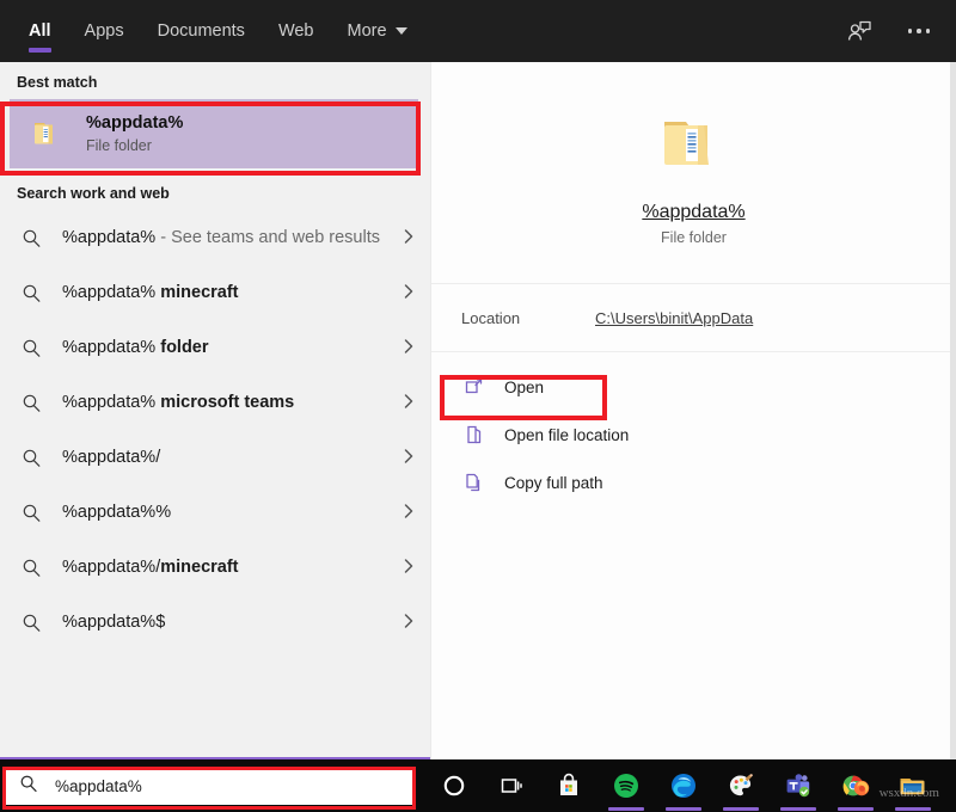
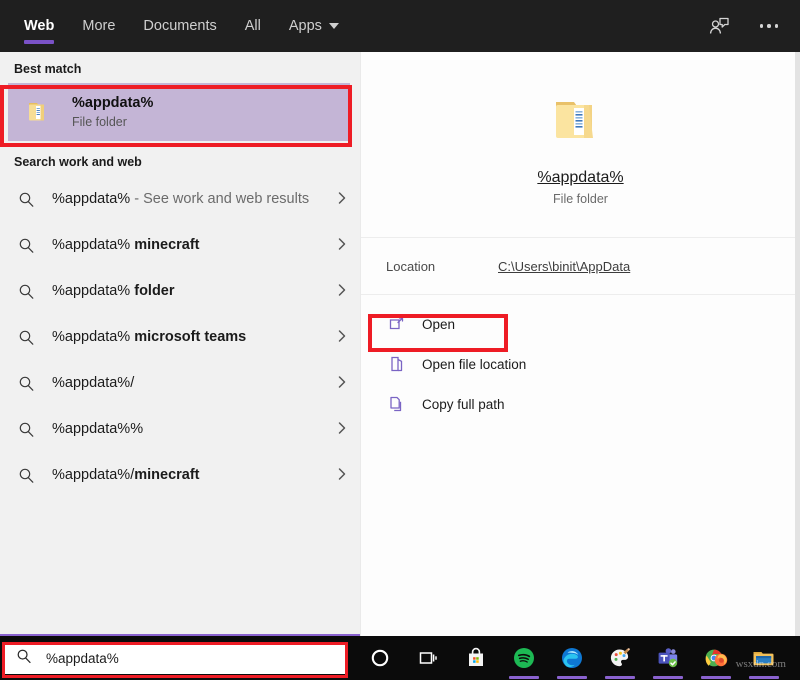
- All
+ Web
- Apps
+ More
  Documents
- Web
+ All
- More
+ Apps
  Best match
  %appdata%
  File folder
  Search work and web
- %appdata% - See teams and web results
+ %appdata% - See work and web results
  %appdata% minecraft
  %appdata% folder
  %appdata% microsoft teams
  %appdata%/
  %appdata%%
  %appdata%/minecraft
- %appdata%$
  %appdata%
  File folder
  Location
  C:\Users\binit\AppData
  Open
  Open file location
  Copy full path
  %appdata%
  wsxdn.com
